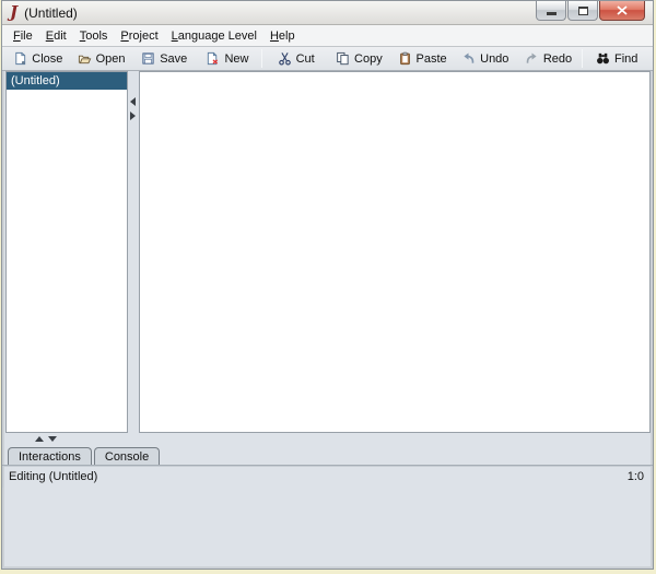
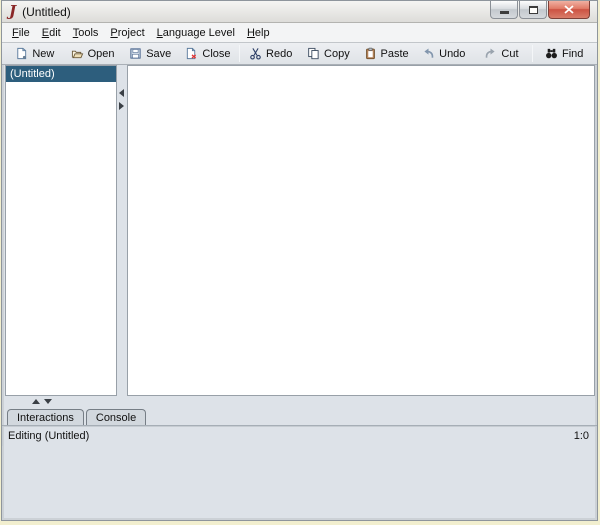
  J
  (Untitled)
  File
  Edit
  Tools
  Project
  Language Level
  Help
- Close
+ New
  Open
  Save
- New
+ Close
- Cut
+ Redo
  Copy
  Paste
  Undo
- Redo
+ Cut
  Find
  (Untitled)
  Interactions
  Console
  Editing (Untitled)
  1:0
